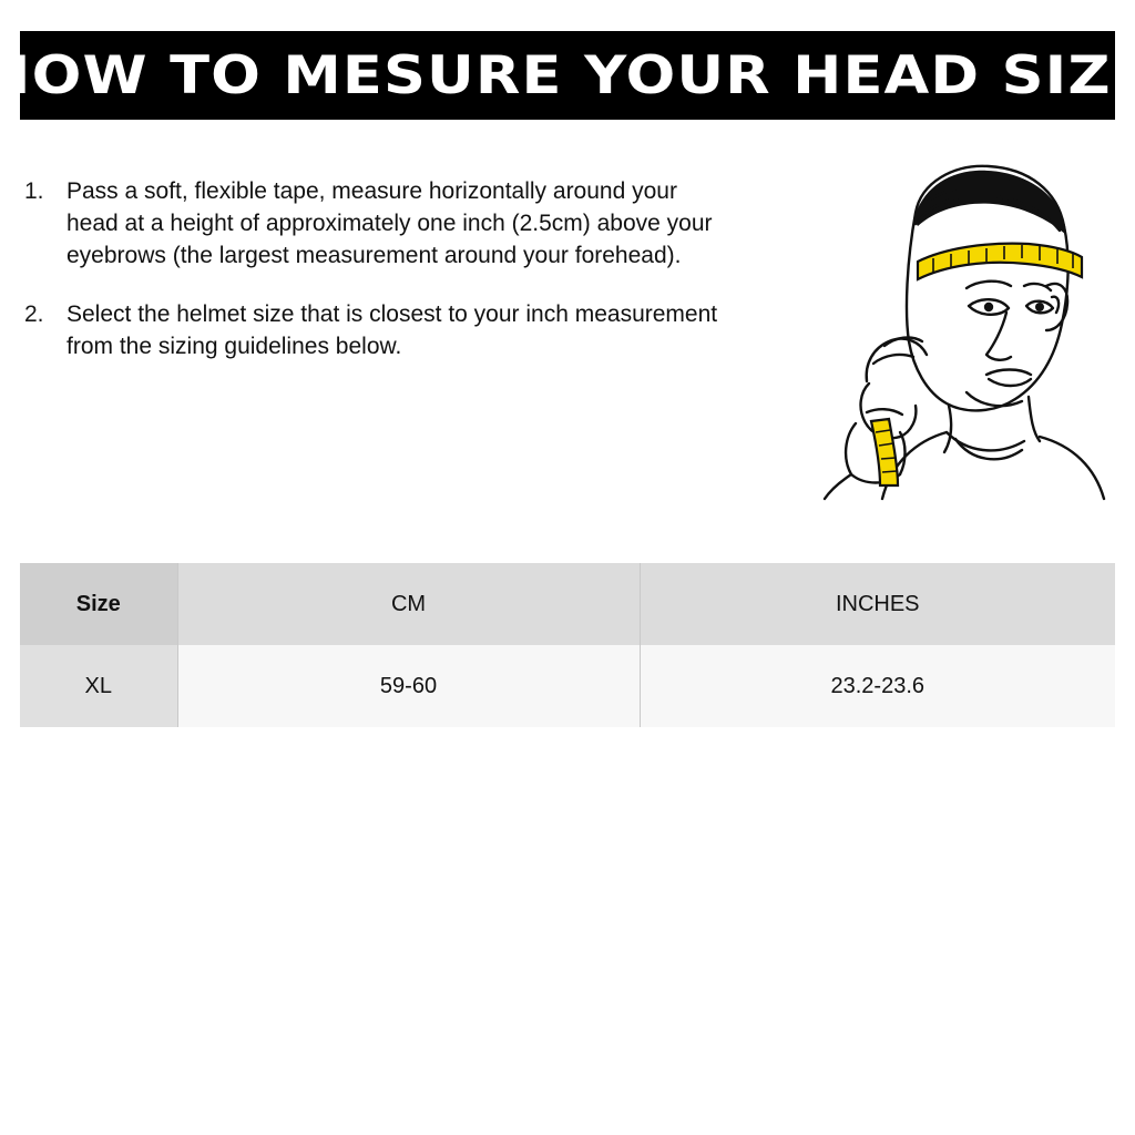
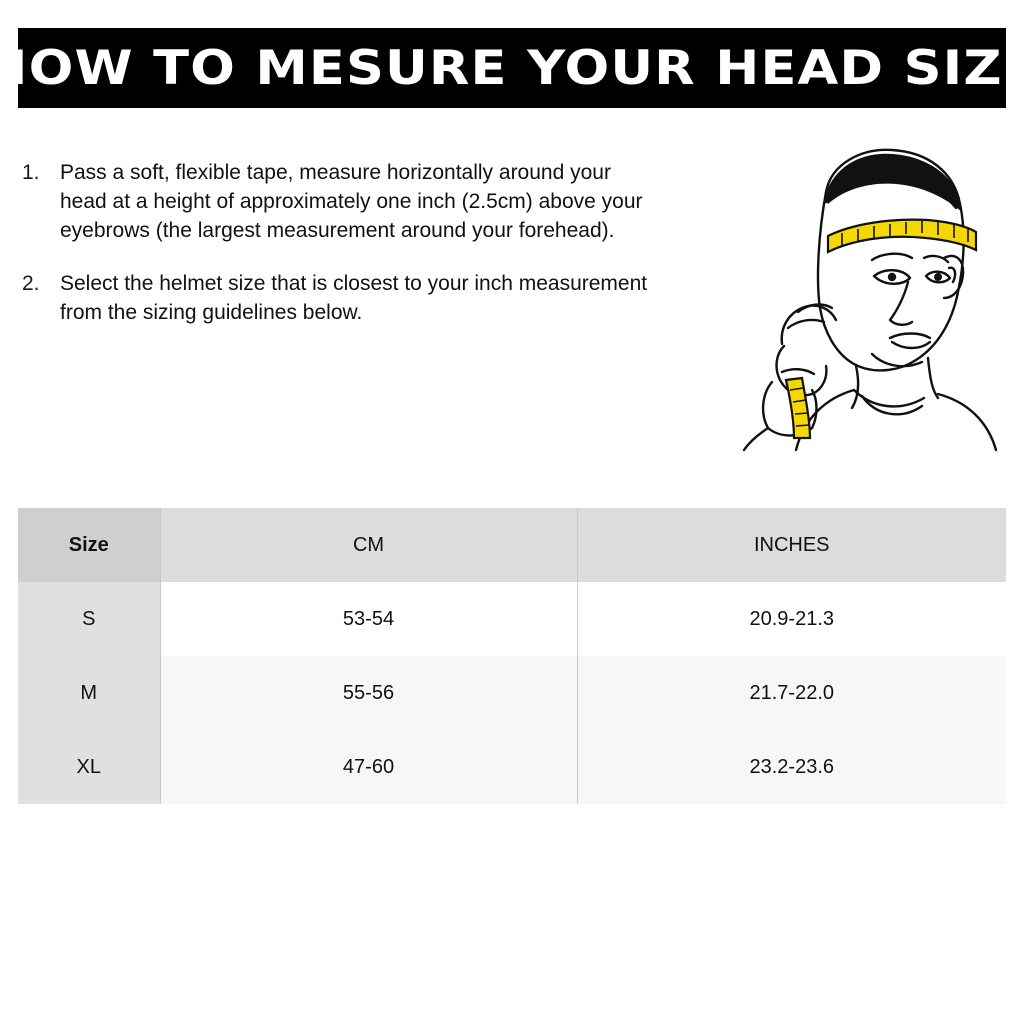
  HOW TO MESURE YOUR HEAD SIZE
  1.
  Pass a soft, flexible tape, measure horizontally around your head at a height of approximately one inch (2.5cm) above your eyebrows (the largest measurement around your forehead).
  2.
  Select the helmet size that is closest to your inch measurement from the sizing guidelines below.
  Size	CM	INCHES
+ S	53-54	20.9-21.3
+ M	55-56	21.7-22.0
- XL	59-60	23.2-23.6
+ XL	47-60	23.2-23.6
